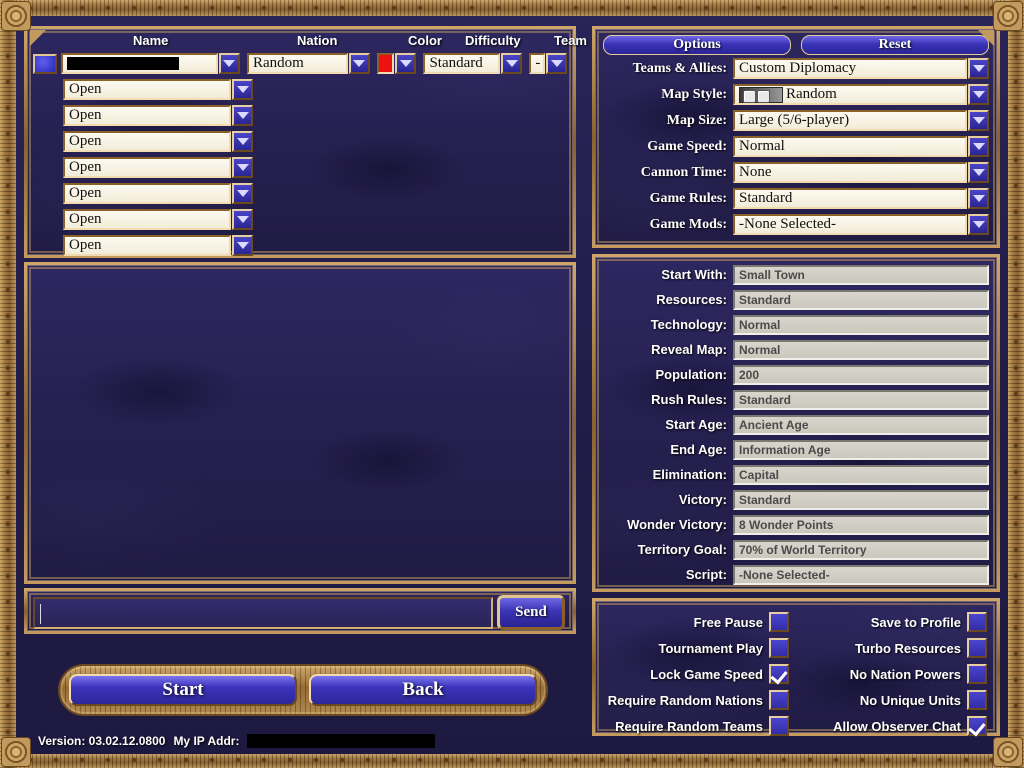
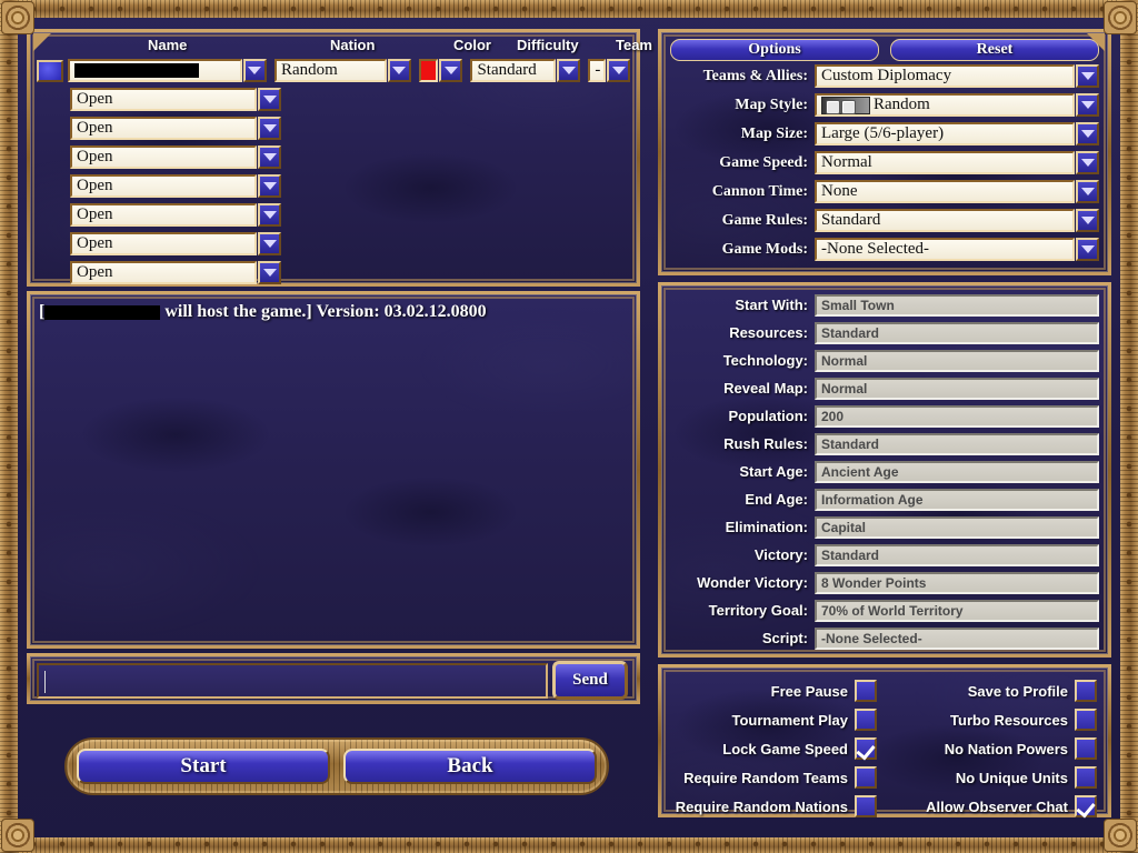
  Name
  Nation
  Color
  Difficulty
  Team
  Random
  Standard
  -
  Open
  Open
  Open
  Open
  Open
  Open
  Open
+ [ will host the game.] Version: 03.02.12.0800
  Send
  Start
  Back
- Version: 03.02.12.0800
- My IP Addr:
  Options
  Reset
  Teams & Allies:
  Custom Diplomacy
  Map Style:
  Random
  Map Size:
  Large (5/6-player)
  Game Speed:
  Normal
  Cannon Time:
  None
  Game Rules:
  Standard
  Game Mods:
  -None Selected-
  Start With:
  Small Town
  Resources:
  Standard
  Technology:
  Normal
  Reveal Map:
  Normal
  Population:
  200
  Rush Rules:
  Standard
  Start Age:
  Ancient Age
  End Age:
  Information Age
  Elimination:
  Capital
  Victory:
  Standard
  Wonder Victory:
  8 Wonder Points
  Territory Goal:
  70% of World Territory
  Script:
  -None Selected-
  Free Pause
  Save to Profile
  Tournament Play
  Turbo Resources
  Lock Game Speed
  No Nation Powers
- Require Random Nations
+ Require Random Teams
  No Unique Units
- Require Random Teams
+ Require Random Nations
  Allow Observer Chat
